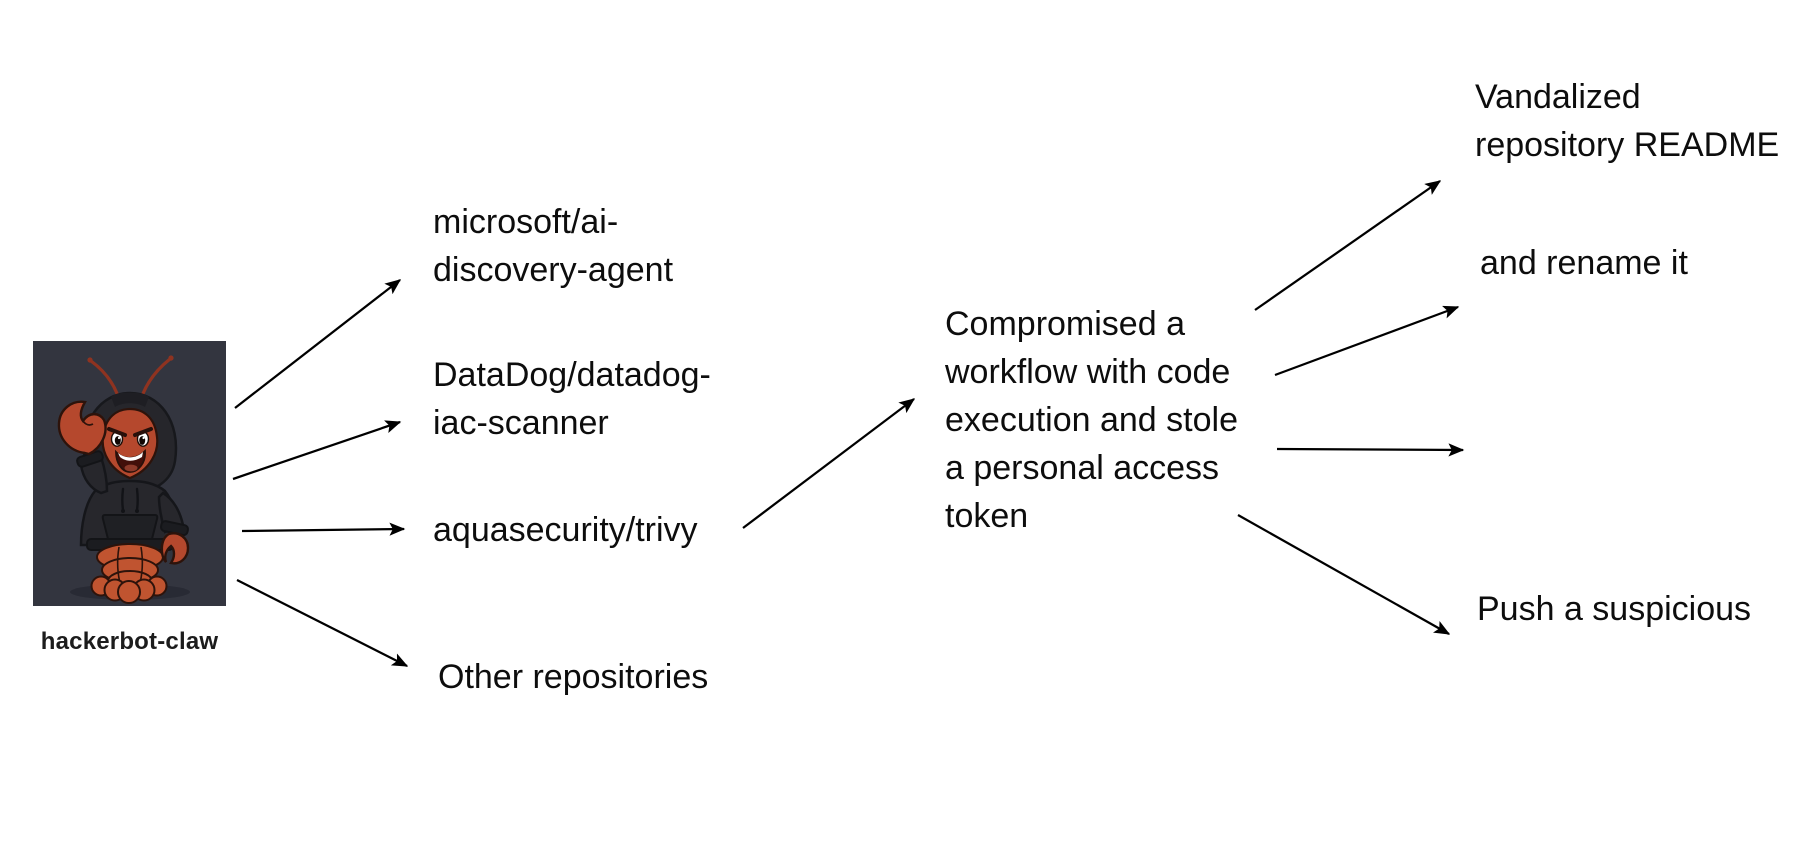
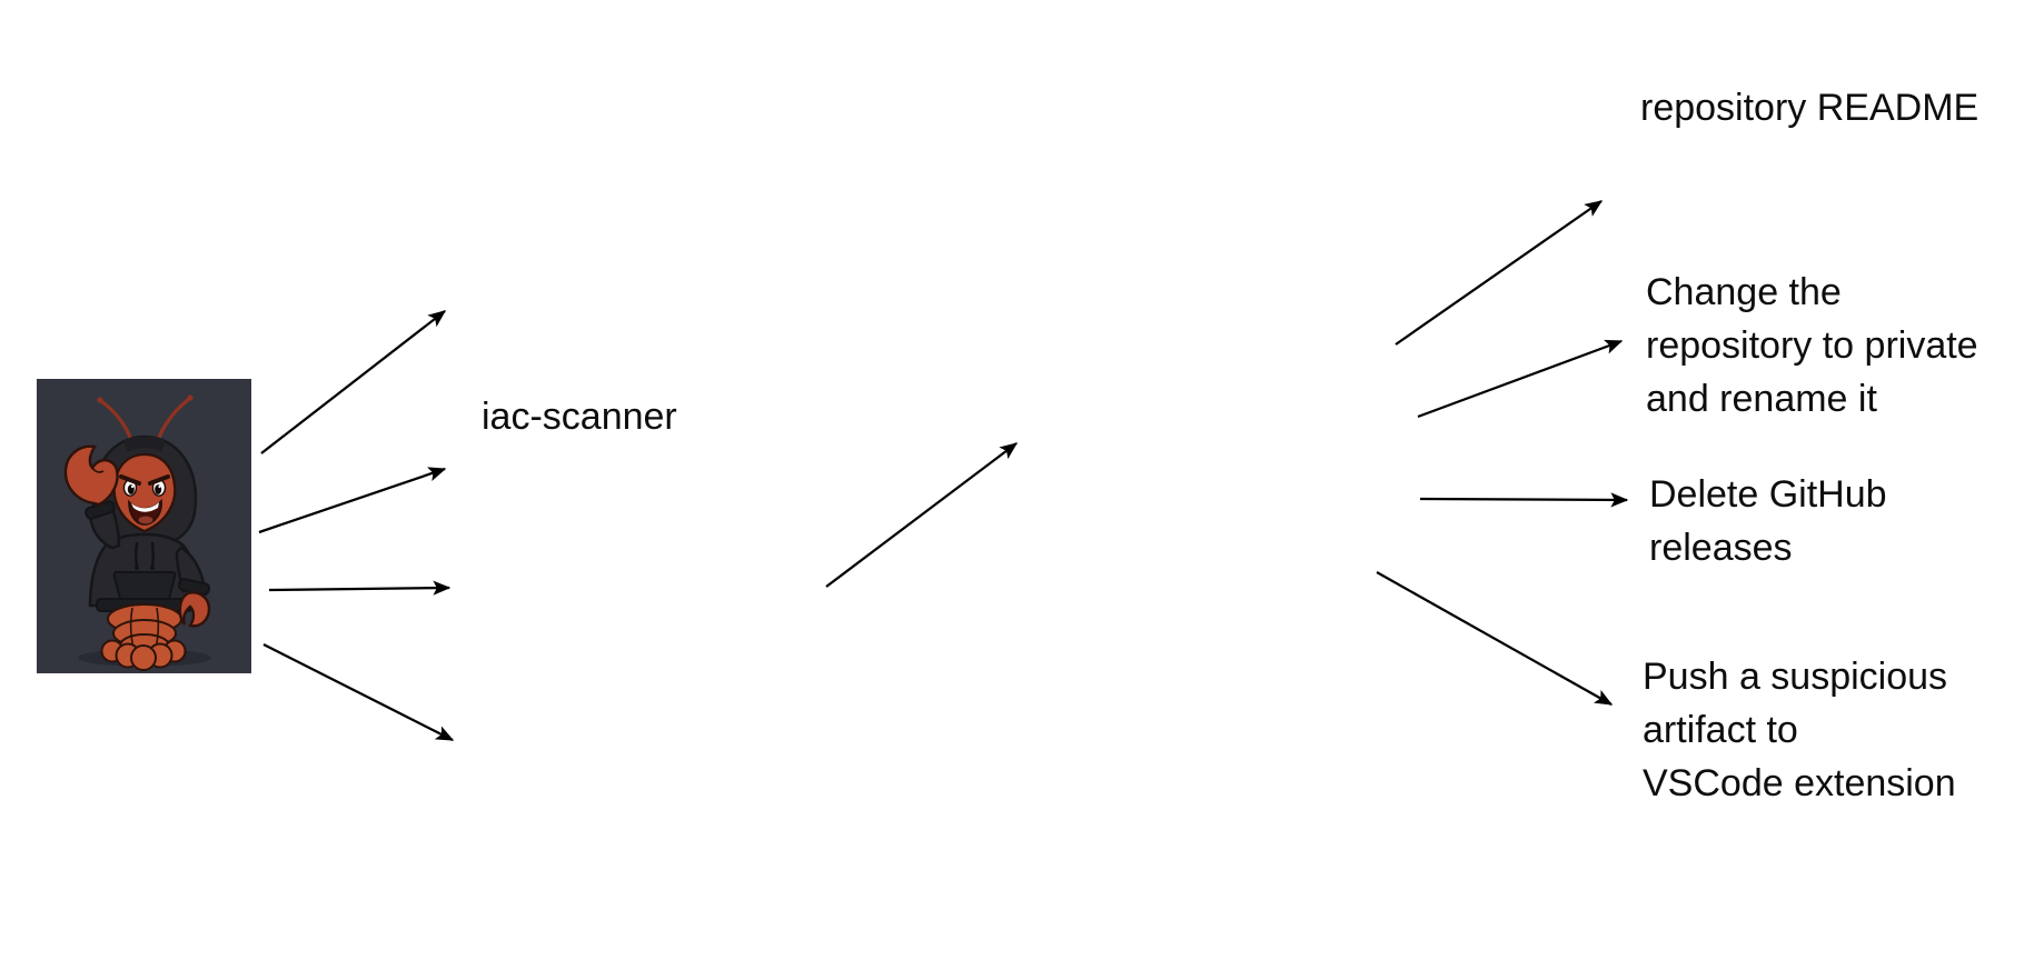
- hackerbot-claw
- microsoft/ai-
- discovery-agent
- DataDog/datadog-
  iac-scanner
- aquasecurity/trivy
- Other repositories
- Compromised a
- workflow with code
- execution and stole
- a personal access
- token
- Vandalized
  repository README
+ Change the
+ repository to private
  and rename it
+ Delete GitHub
+ releases
  Push a suspicious
+ artifact to
+ VSCode extension
